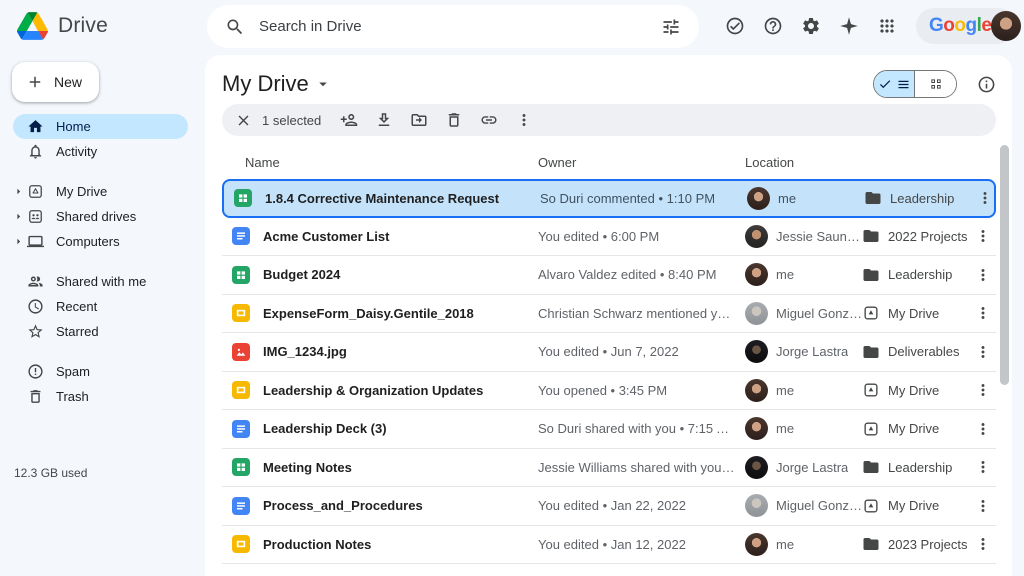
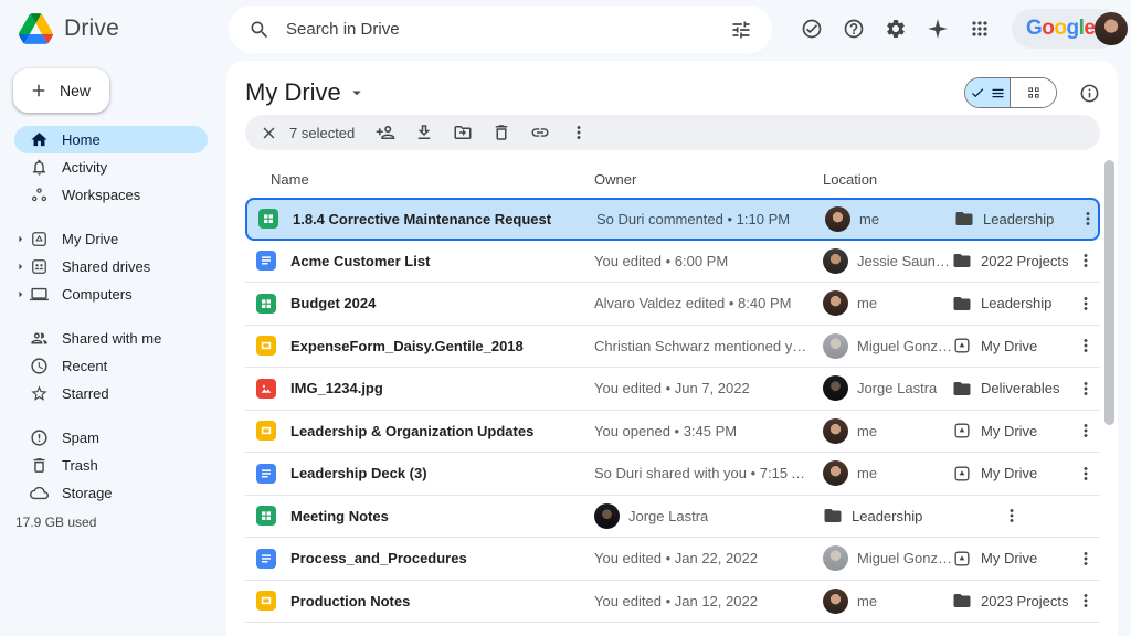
  Drive
  Search in Drive
  Google
  New
  Home
  Activity
+ Workspaces
  My Drive
  Shared drives
  Computers
  Shared with me
  Recent
  Starred
  Spam
  Trash
+ Storage
- 12.3 GB used
+ 17.9 GB used
  My Drive
- 1 selected
+ 7 selected
  Name
  Owner
  Location
  1.8.4 Corrective Maintenance Request
  So Duri commented • 1:10 PM
  me
  Leadership
  Acme Customer List
  You edited • 6:00 PM
  Jessie Saund..
  2022 Projects
  Budget 2024
  Alvaro Valdez edited • 8:40 PM
  me
  Leadership
  ExpenseForm_Daisy.Gentile_2018
  Christian Schwarz mentioned you •
  Miguel Gonza..
  My Drive
  IMG_1234.jpg
  You edited • Jun 7, 2022
  Jorge Lastra
  Deliverables
  Leadership & Organization Updates
  You opened • 3:45 PM
  me
  My Drive
  Leadership Deck (3)
  So Duri shared with you • 7:15 AM
  me
  My Drive
  Meeting Notes
- Jessie Williams shared with you • ...
  Jorge Lastra
  Leadership
  Process_and_Procedures
  You edited • Jan 22, 2022
  Miguel Gonza..
  My Drive
  Production Notes
  You edited • Jan 12, 2022
  me
  2023 Projects
